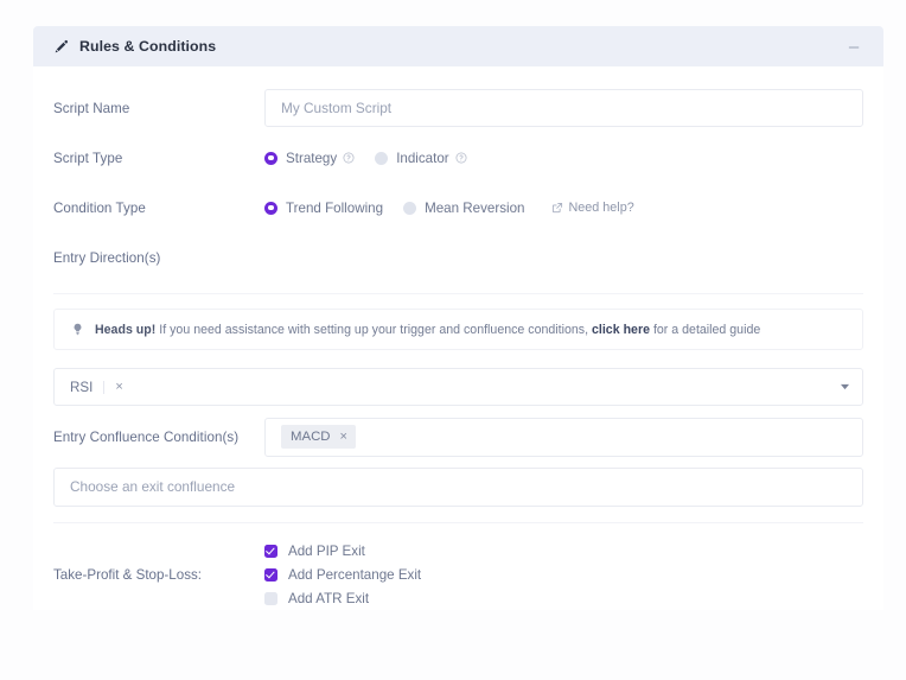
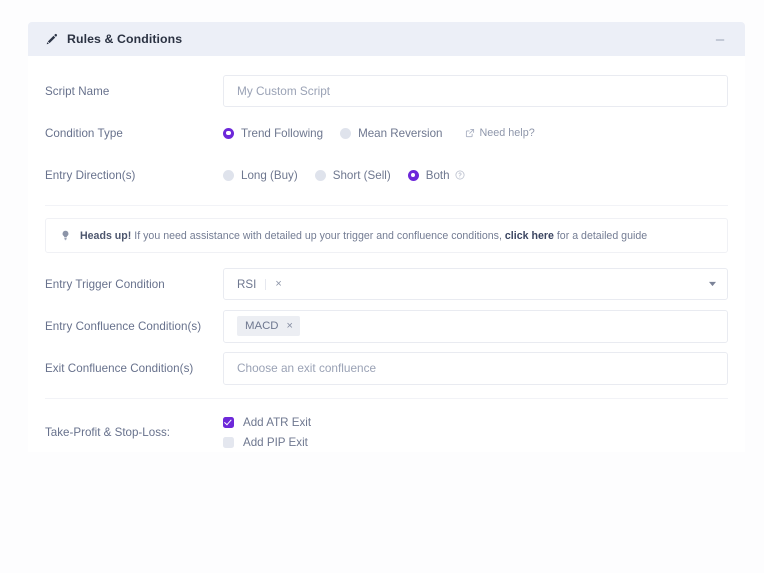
  Rules & Conditions
  –
  Script Name
  My Custom Script
- Script Type
- Strategy
- Indicator
  Condition Type
  Trend Following
  Mean Reversion
  Need help?
  Entry Direction(s)
+ Long (Buy)
+ Short (Sell)
+ Both
- Heads up! If you need assistance with setting up your trigger and confluence conditions, click here for a detailed guide
+ Heads up! If you need assistance with detailed up your trigger and confluence conditions, click here for a detailed guide
+ Entry Trigger Condition
  RSI
  ×
  Entry Confluence Condition(s)
  MACD
  ×
+ Exit Confluence Condition(s)
  Choose an exit confluence
  Take-Profit & Stop-Loss:
- Add PIP Exit
+ Add ATR Exit
- Add Percentange Exit
- Add ATR Exit
+ Add PIP Exit
